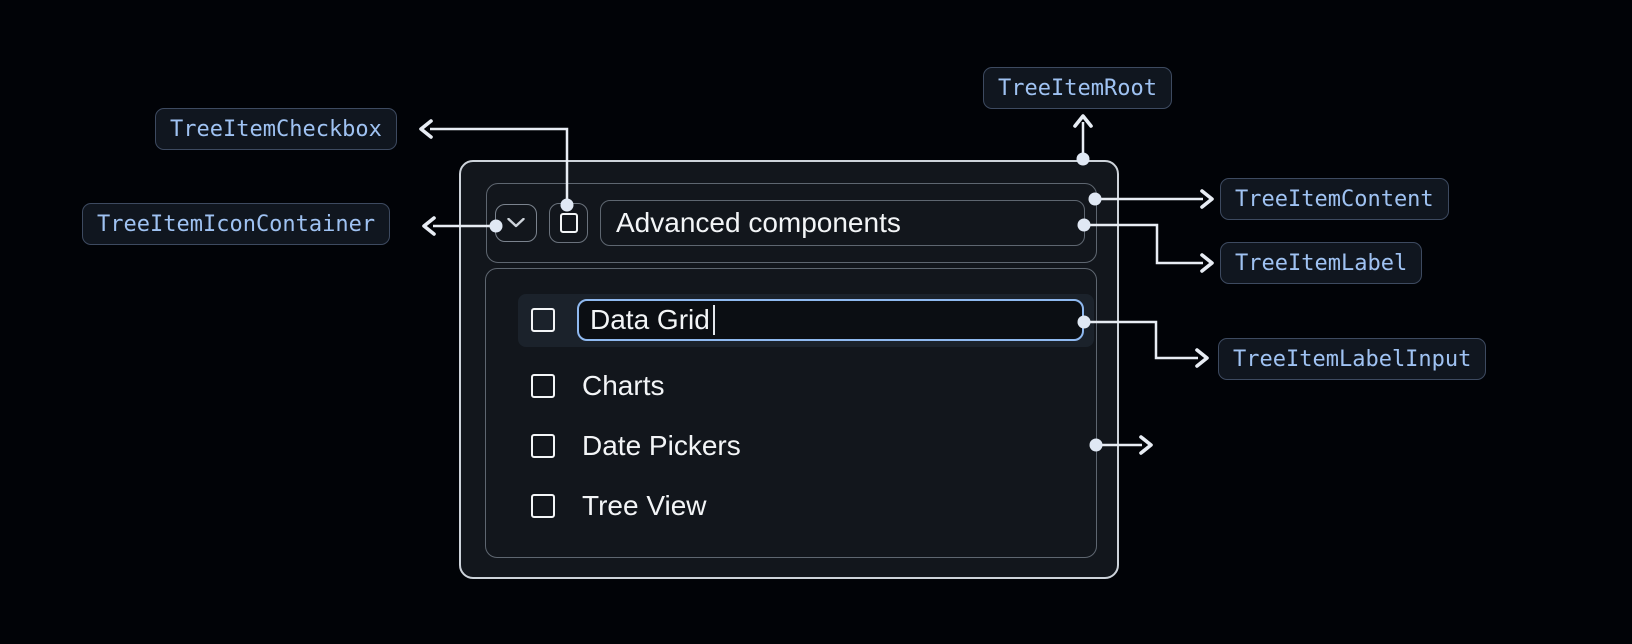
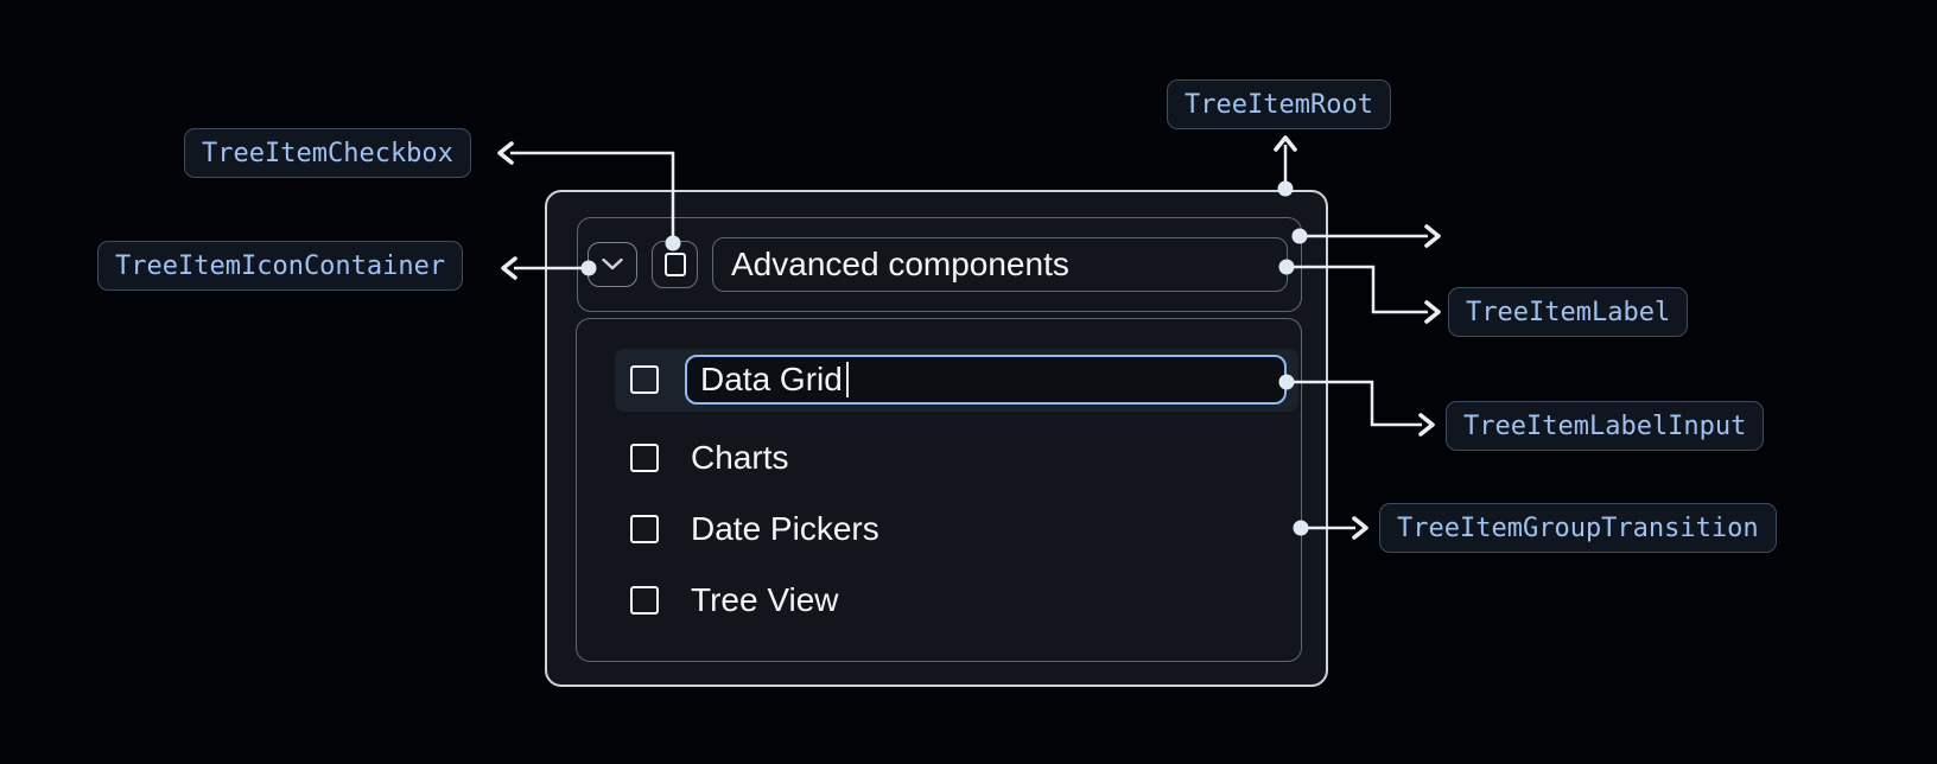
  TreeItemRoot
  TreeItemCheckbox
  TreeItemIconContainer
- TreeItemContent
  TreeItemLabel
  TreeItemLabelInput
+ TreeItemGroupTransition
  Advanced components
  Data Grid
  Charts
  Date Pickers
  Tree View
